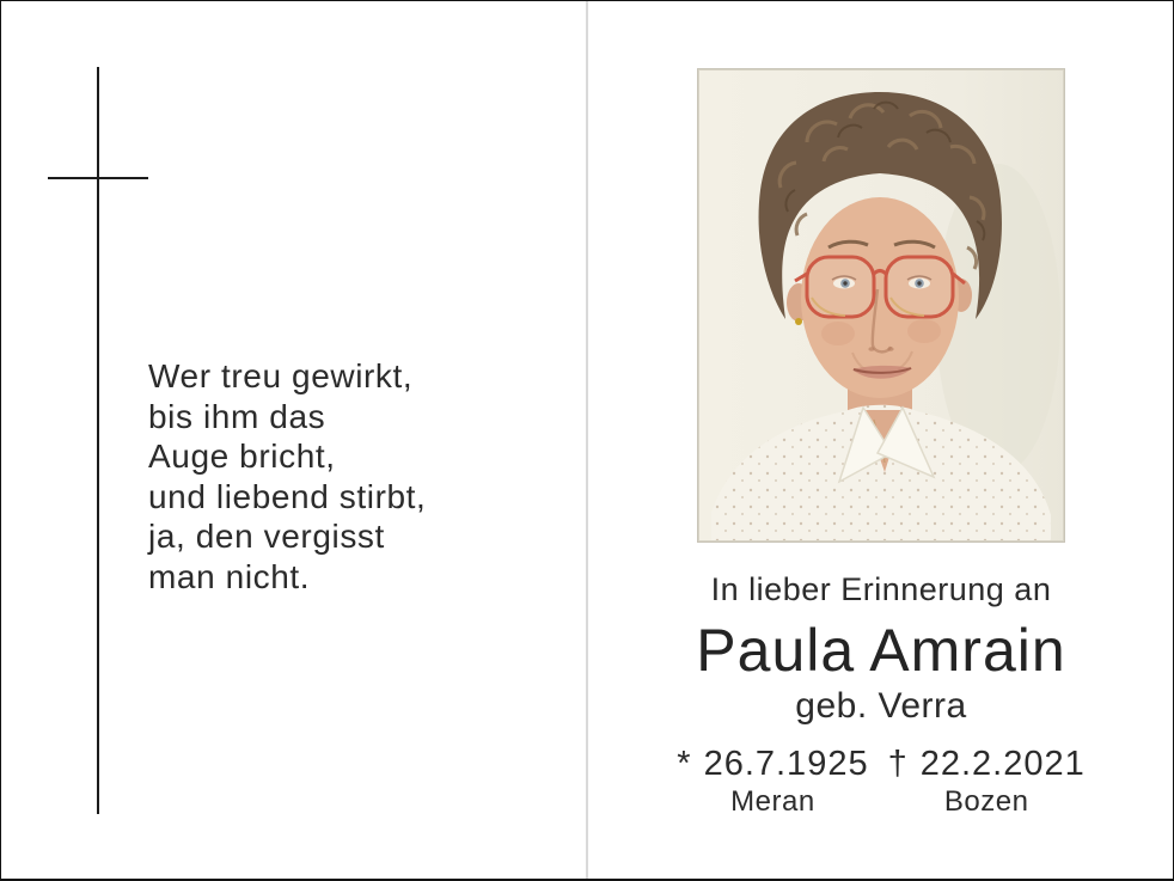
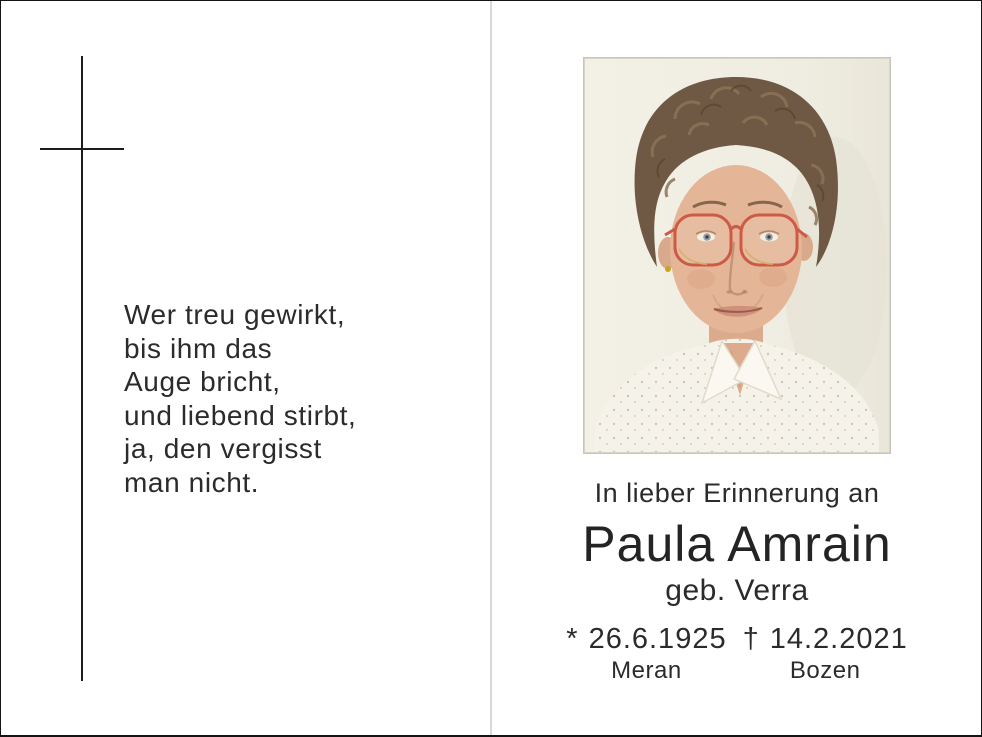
  Wer treu gewirkt,
  bis ihm das
  Auge bricht,
  und liebend stirbt,
  ja, den vergisst
  man nicht.
  In lieber Erinnerung an
  Paula Amrain
  geb. Verra
  *
- 26.7.1925
+ 26.6.1925
  Meran
  †
- 22.2.2021
+ 14.2.2021
  Bozen
